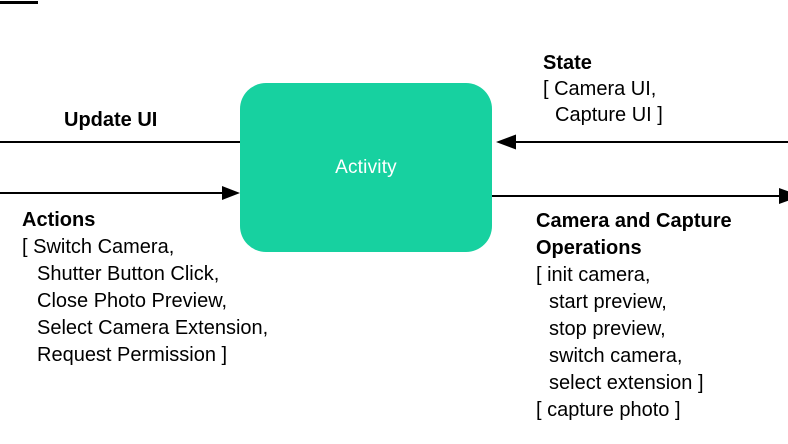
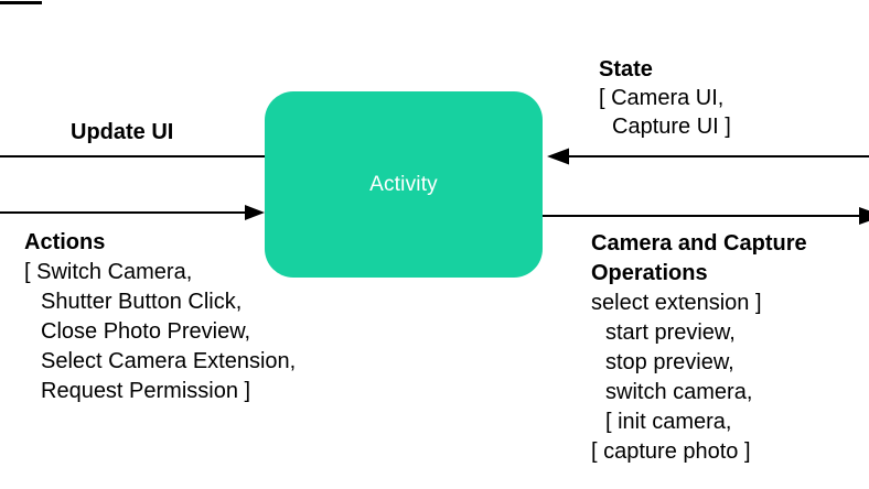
  Activity
  Update UI
  Actions
  [ Switch Camera,
  Shutter Button Click,
  Close Photo Preview,
  Select Camera Extension,
  Request Permission ]
  State
  [ Camera UI,
  Capture UI ]
  Camera and Capture
  Operations
- [ init camera,
+ select extension ]
  start preview,
  stop preview,
  switch camera,
- select extension ]
+ [ init camera,
  [ capture photo ]
